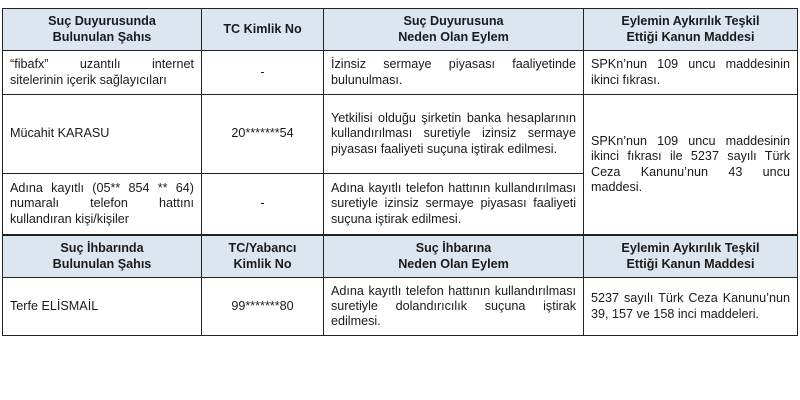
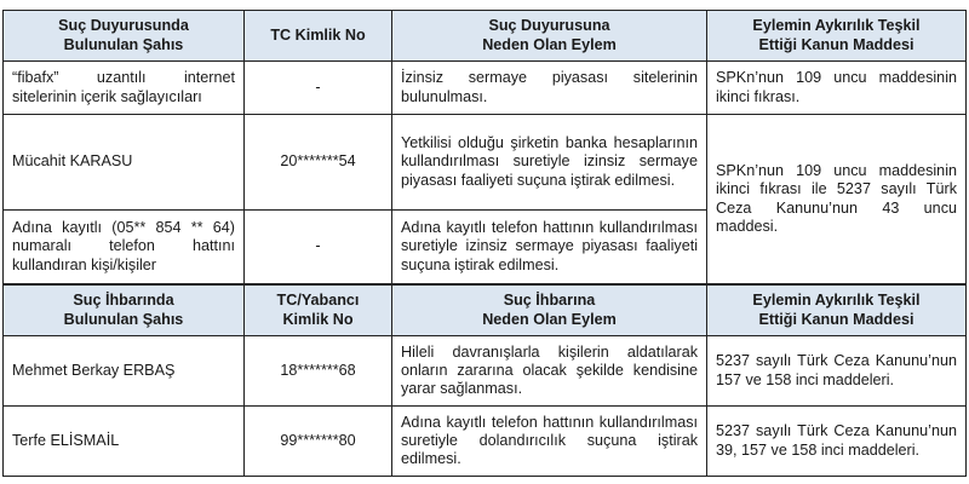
  Suç DuyurusundaBulunulan Şahıs	TC Kimlik No	Suç DuyurusunaNeden Olan Eylem	Eylemin Aykırılık TeşkilEttiği Kanun Maddesi
- “fibafx” uzantılı internet sitelerinin içerik sağlayıcıları	-	İzinsiz sermaye piyasası faaliyetinde bulunulması.	SPKn’nun 109 uncu maddesinin ikinci fıkrası.
+ “fibafx” uzantılı internet sitelerinin içerik sağlayıcıları	-	İzinsiz sermaye piyasası sitelerinin bulunulması.	SPKn’nun 109 uncu maddesinin ikinci fıkrası.
  Mücahit KARASU	20*******54	Yetkilisi olduğu şirketin banka hesaplarının kullandırılması suretiyle izinsiz sermaye piyasası faaliyeti suçuna iştirak edilmesi.	SPKn’nun 109 uncu maddesinin ikinci fıkrası ile 5237 sayılı Türk Ceza Kanunu’nun 43 uncu maddesi.
  Adına kayıtlı (05** 854 ** 64) numaralı telefon hattını kullandıran kişi/kişiler	-	Adına kayıtlı telefon hattının kullandırılması suretiyle izinsiz sermaye piyasası faaliyeti suçuna iştirak edilmesi.
  Suç İhbarındaBulunulan Şahıs	TC/YabancıKimlik No	Suç İhbarınaNeden Olan Eylem	Eylemin Aykırılık TeşkilEttiği Kanun Maddesi
+ Mehmet Berkay ERBAŞ	18*******68	Hileli davranışlarla kişilerin aldatılarak onların zararına olacak şekilde kendisine yarar sağlanması.	5237 sayılı Türk Ceza Kanunu’nun 157 ve 158 inci maddeleri.
  Terfe ELİSMAİL	99*******80	Adına kayıtlı telefon hattının kullandırılması suretiyle dolandırıcılık suçuna iştirak edilmesi.	5237 sayılı Türk Ceza Kanunu’nun 39, 157 ve 158 inci maddeleri.
